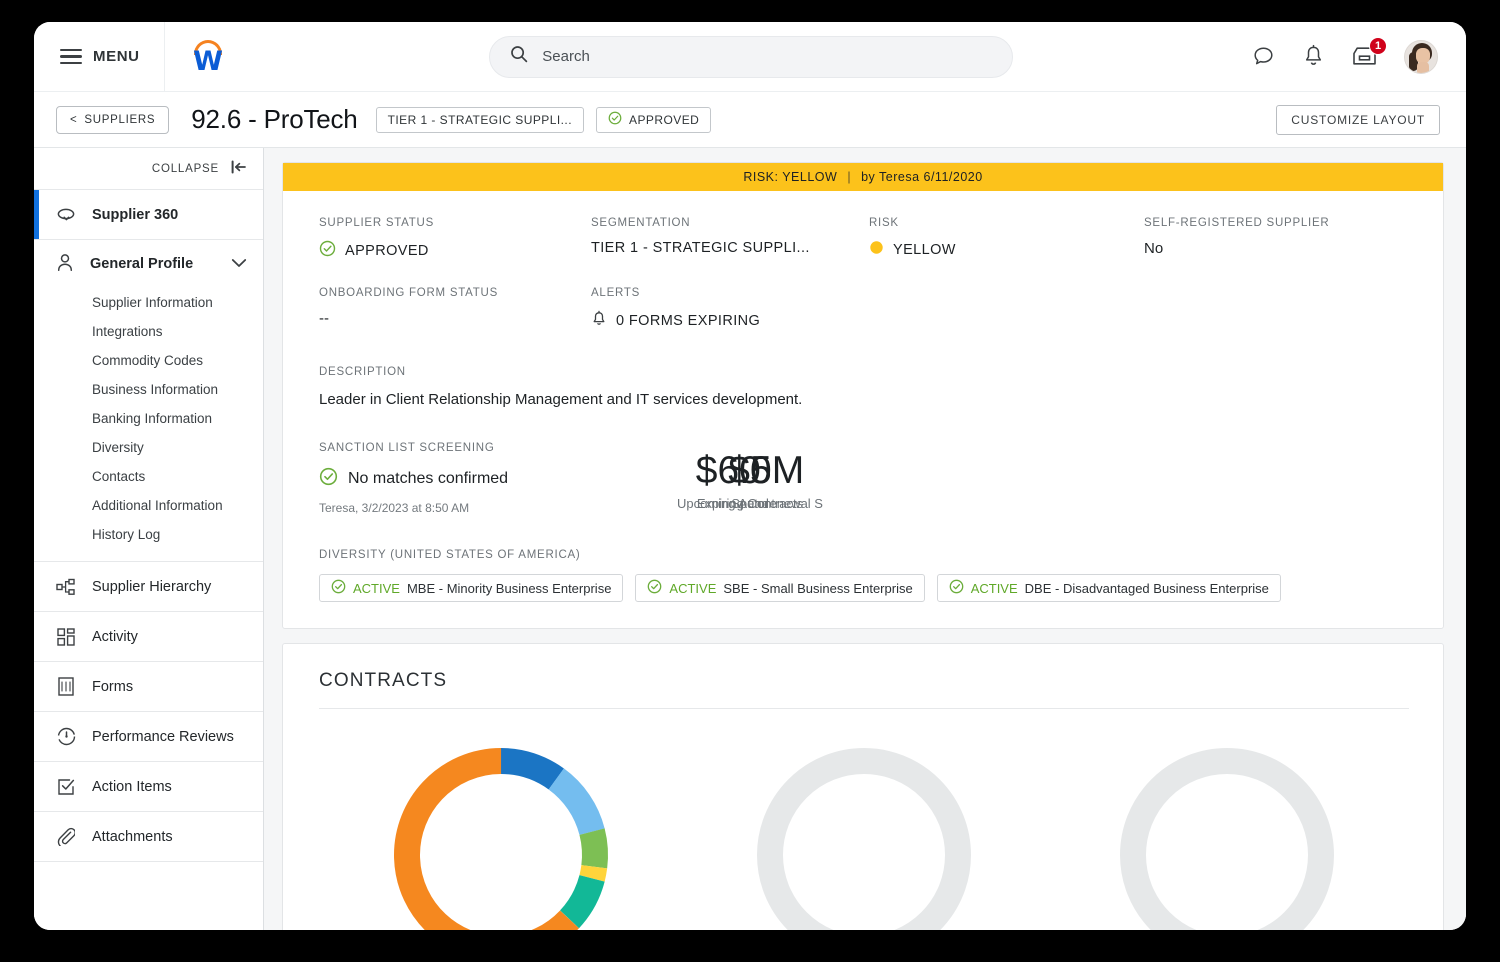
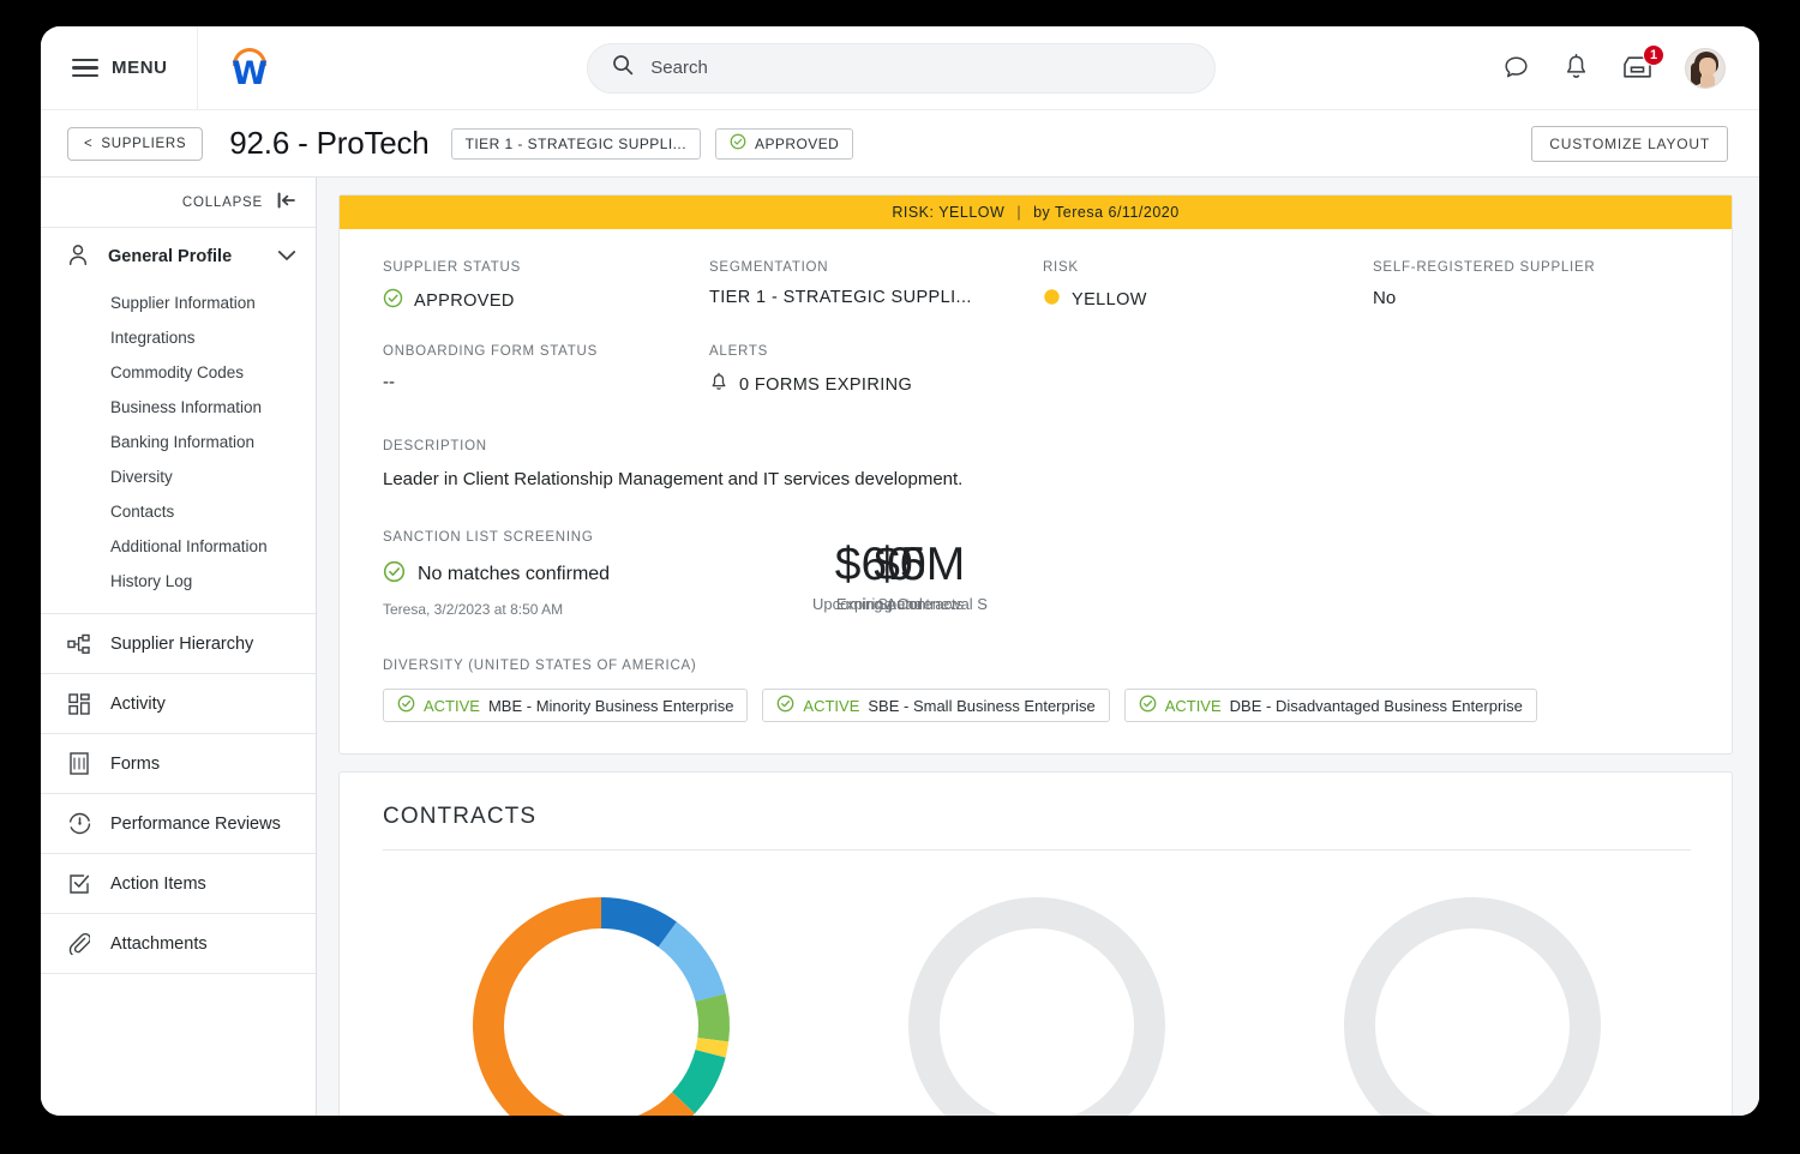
  MENU
  W
  Search
  1
  <
  SUPPLIERS
  92.6 - ProTech
  TIER 1 - STRATEGIC SUPPLI...
  APPROVED
  CUSTOMIZE LAYOUT
  COLLAPSE
- Supplier 360
  General Profile
  Supplier Information
  Integrations
  Commodity Codes
  Business Information
  Banking Information
  Diversity
  Contacts
  Additional Information
  History Log
  Supplier Hierarchy
  Activity
  Forms
  Performance Reviews
  Action Items
  Attachments
  RISK: YELLOW
  |
  by Teresa 6/11/2020
  SUPPLIER STATUS
  APPROVED
  SEGMENTATION
  TIER 1 - STRATEGIC SUPPLI...
  RISK
  YELLOW
  SELF-REGISTERED SUPPLIER
  No
  ONBOARDING FORM STATUS
  --
  ALERTS
  0 FORMS EXPIRING
  DESCRIPTION
  Leader in Client Relationship Management and IT services development.
  SANCTION LIST SCREENING
  No matches confirmed
  Teresa, 3/2/2023 at 8:50 AM
  DIVERSITY (UNITED STATES OF AMERICA)
  ACTIVE
  MBE - Minority Business Enterprise
  ACTIVE
  SBE - Small Business Enterprise
  ACTIVE
  DBE - Disadvantaged Business Enterprise
  CONTRACTS
  $6.5M
  Spend
  $0
  Upcoming Autorenewal S
  0
  Expiring Contracts
